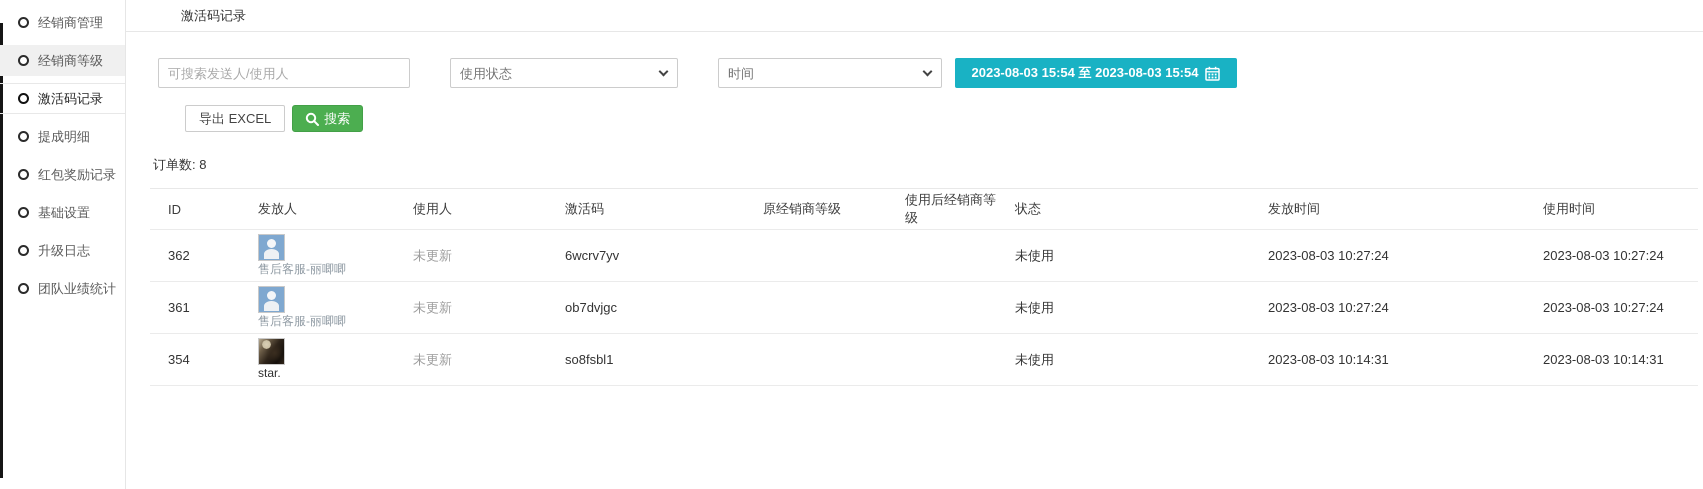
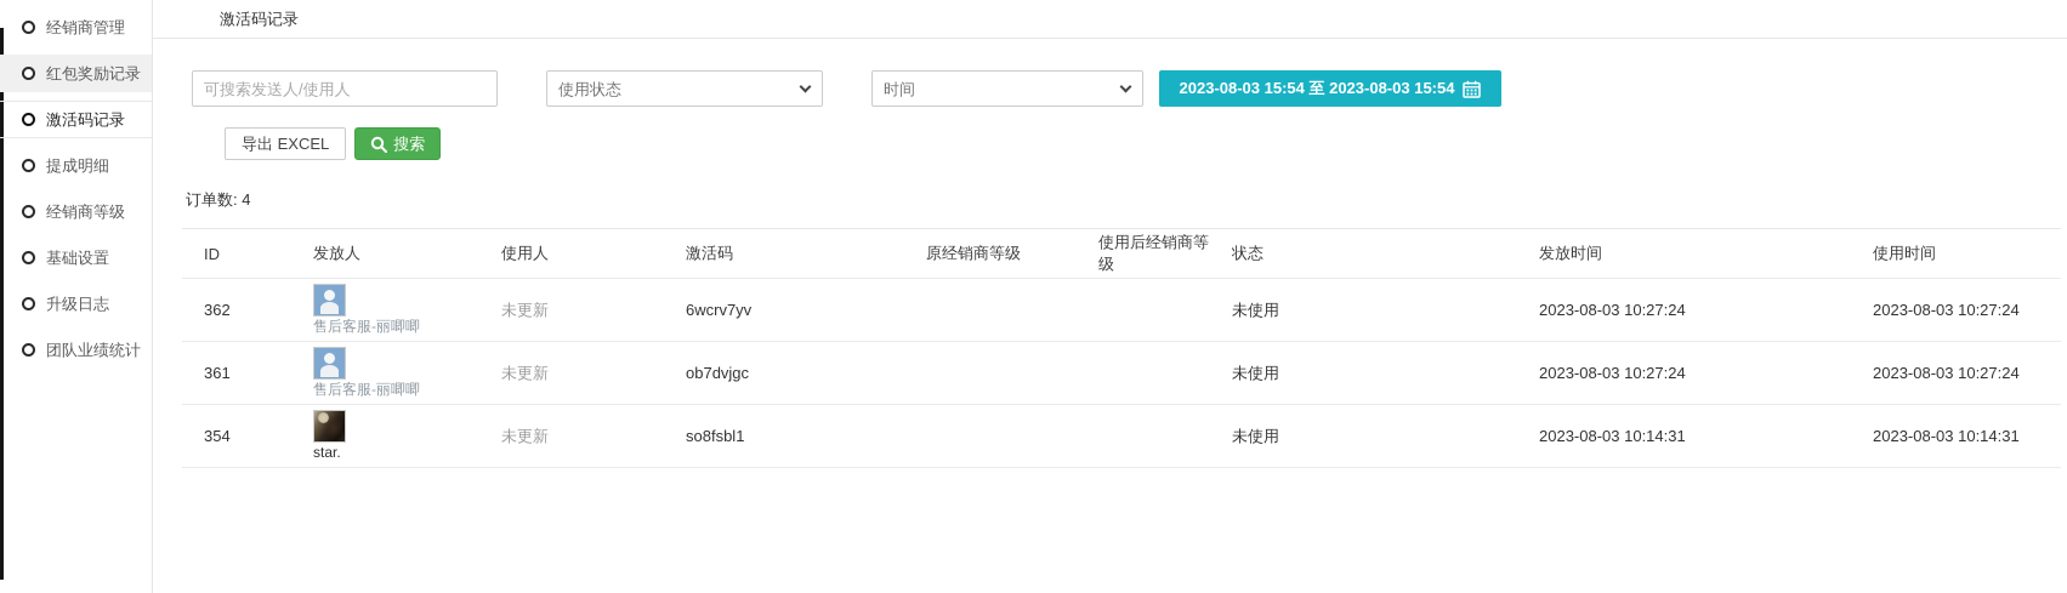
  经销商管理
- 经销商等级
+ 红包奖励记录
  激活码记录
  提成明细
- 红包奖励记录
+ 经销商等级
  基础设置
  升级日志
  团队业绩统计
  激活码记录
  可搜索发送人/使用人
  使用状态
  时间
  2023-08-03 15:54 至 2023-08-03 15:54
  导出 EXCEL
  搜索
- 订单数: 8
+ 订单数: 4
  ID	发放人	使用人	激活码	原经销商等级	使用后经销商等级	状态	发放时间	使用时间
  362	售后客服-丽唧唧	未更新	6wcrv7yv			未使用	2023-08-03 10:27:24	2023-08-03 10:27:24
  361	售后客服-丽唧唧	未更新	ob7dvjgc			未使用	2023-08-03 10:27:24	2023-08-03 10:27:24
  354	star.	未更新	so8fsbl1			未使用	2023-08-03 10:14:31	2023-08-03 10:14:31
